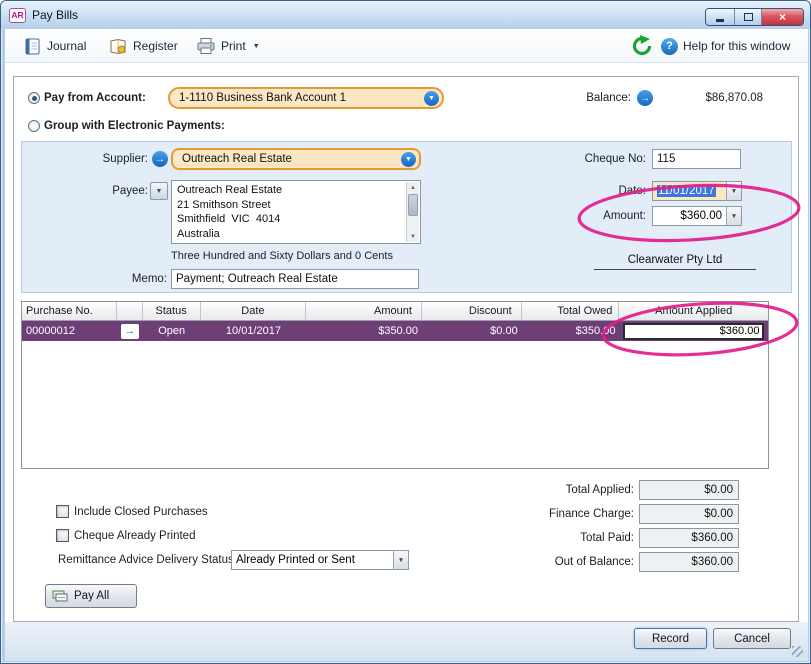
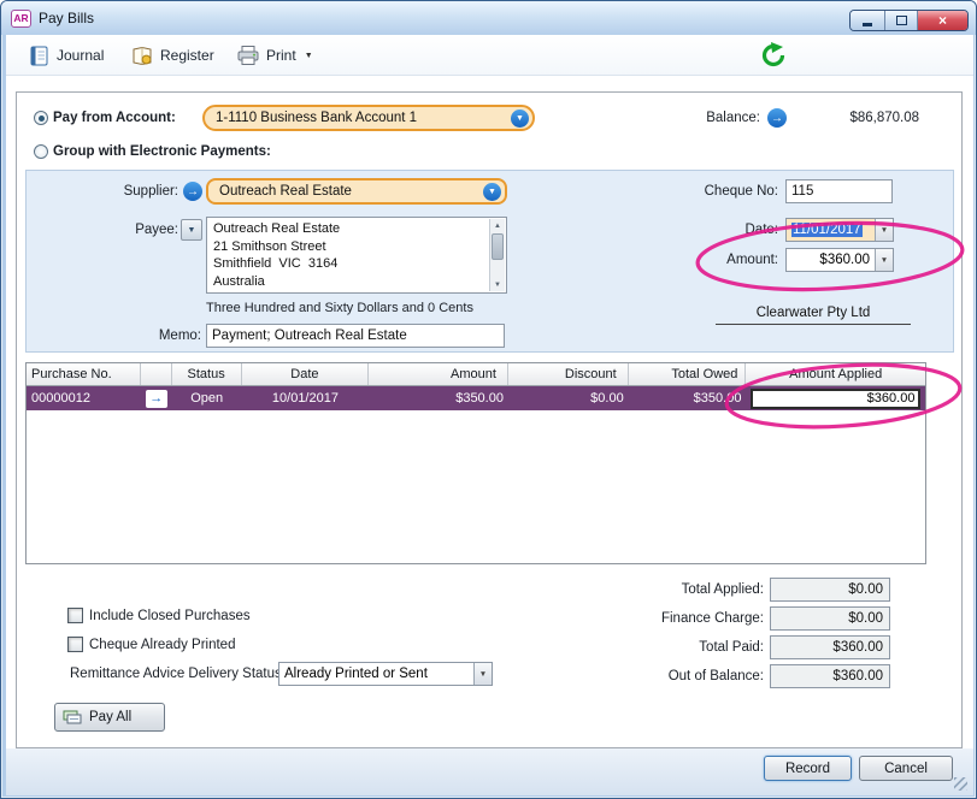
  AR
  Pay Bills
  ×
  Journal
  Register
  Print
- ?
- Help for this window
  Pay from Account:
  1-1110 Business Bank Account 1
  Balance:
  →
  $86,870.08
  Group with Electronic Payments:
  Supplier:
  →
  Outreach Real Estate
  Cheque No:
  115
  Payee:
  Outreach Real Estate
  21 Smithson Street
- Smithfield VIC 4014
+ Smithfield VIC 3164
  Australia
  11/01/2017
  Amount:
  $360.00
  Three Hundred and Sixty Dollars and 0 Cents
  Clearwater Pty Ltd
  Memo:
  Payment; Outreach Real Estate
  Purchase No.
  Status
  Date
  Amount
  Discount
  Total Owed
  Amount Applied
  00000012
  →
  Open
  10/01/2017
  $350.00
  $0.00
  $350.0
  $360.00
  Include Closed Purchases
  Cheque Already Printed
  Remittance Advice Delivery Statu
  Already Printed or Sent
  Total Applied:
  $0.00
  Finance Charge:
  $0.00
  Total Paid:
  $360.00
  Out of Balance:
  $360.00
  Pay All
  Record
  Cancel
